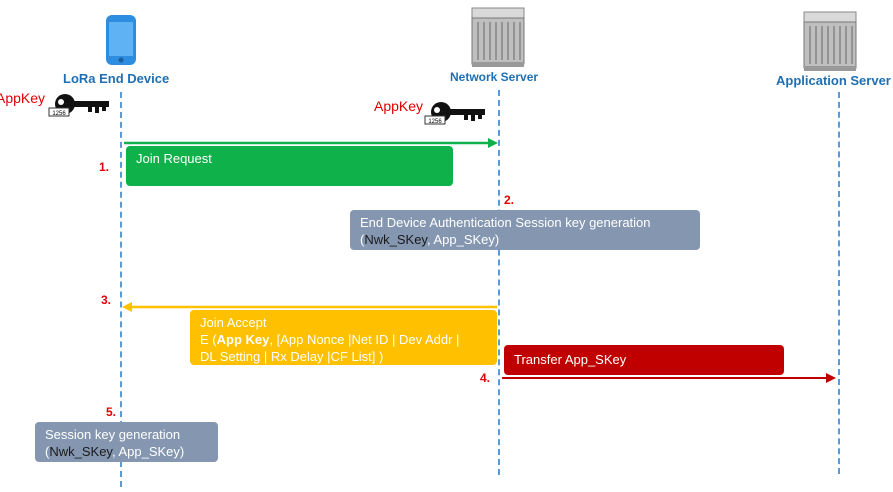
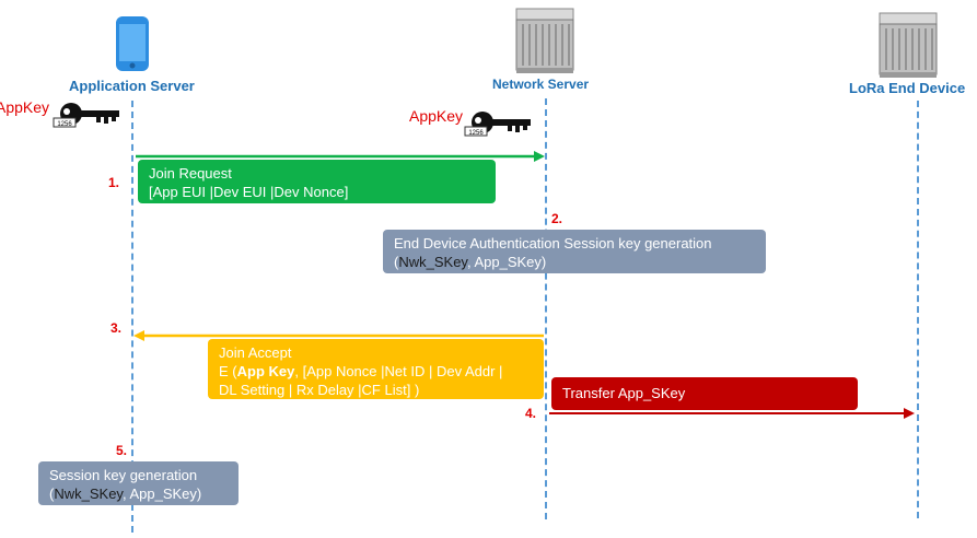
- LoRa End Device
+ Application Server
  Network Server
- Application Server
+ LoRa End Device
  AppKey
  AppKey
  1.
  2.
  3.
  4.
  5.
  Join Request
+ [App EUI |Dev EUI |Dev Nonce]
  End Device Authentication Session key generation
  (Nwk_SKey, App_SKey)
  Join Accept
  E (App Key, [App Nonce |Net ID | Dev Addr |
  DL Setting | Rx Delay |CF List] )
  Transfer App_SKey
  Session key generation
  (Nwk_SKey, App_SKey)
